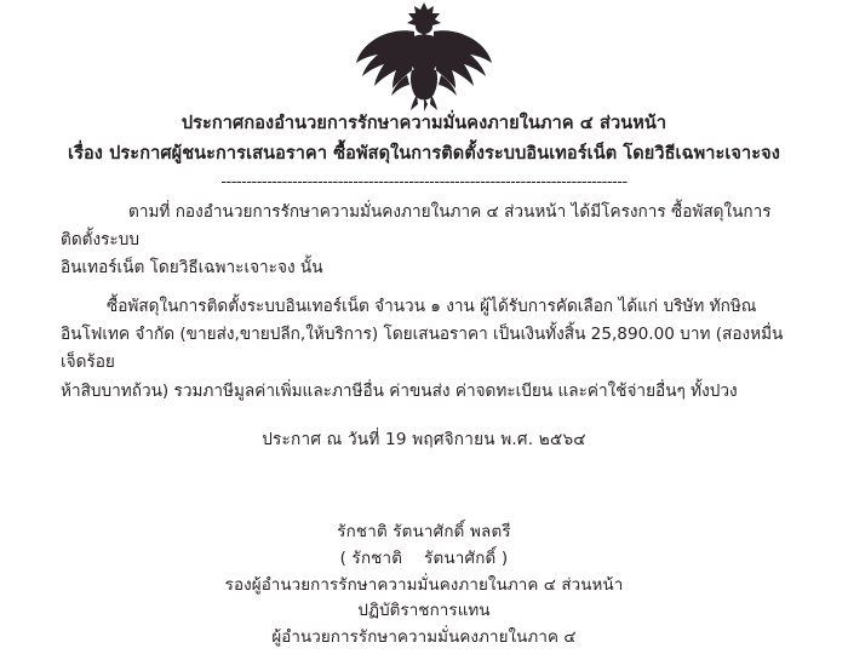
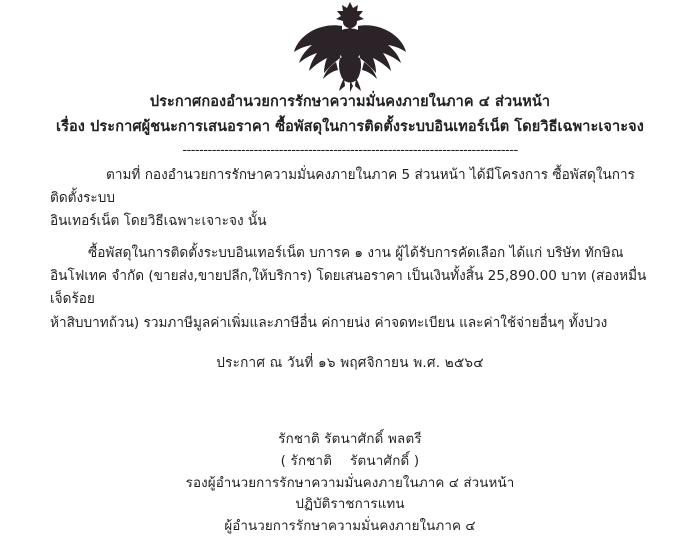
  ประกาศกองอำนวยการรักษาความมั่นคงภายในภาค ๔ ส่วนหน้า
  เรื่อง ประกาศผู้ชนะการเสนอราคา ซื้อพัสดุในการติดตั้งระบบอินเทอร์เน็ต โดยวิธีเฉพาะเจาะจง
  --------------------------------------------------------------------------------
- ตามที่ กองอำนวยการรักษาความมั่นคงภายในภาค ๔ ส่วนหน้า ได้มีโครงการ ซื้อพัสดุในการติดตั้งระบบ
+ ตามที่ กองอำนวยการรักษาความมั่นคงภายในภาค 5 ส่วนหน้า ได้มีโครงการ ซื้อพัสดุในการติดตั้งระบบ
  อินเทอร์เน็ต โดยวิธีเฉพาะเจาะจง นั้น
- ซื้อพัสดุในการติดตั้งระบบอินเทอร์เน็ต จำนวน ๑ งาน ผู้ได้รับการคัดเลือก ได้แก่ บริษัท ทักษิณ
+ ซื้อพัสดุในการติดตั้งระบบอินเทอร์เน็ต บการค ๑ งาน ผู้ได้รับการคัดเลือก ได้แก่ บริษัท ทักษิณ
  อินโฟเทค จำกัด (ขายส่ง,ขายปลีก,ให้บริการ) โดยเสนอราคา เป็นเงินทั้งสิ้น 25,890.00 บาท (สองหมื่นเจ็ดร้อย
- ห้าสิบบาทถ้วน) รวมภาษีมูลค่าเพิ่มและภาษีอื่น ค่าขนส่ง ค่าจดทะเบียน และค่าใช้จ่ายอื่นๆ ทั้งปวง
+ ห้าสิบบาทถ้วน) รวมภาษีมูลค่าเพิ่มและภาษีอื่น ค่กายน่ง ค่าจดทะเบียน และค่าใช้จ่ายอื่นๆ ทั้งปวง
- ประกาศ ณ วันที่ 19 พฤศจิกายน พ.ศ. ๒๕๖๔
+ ประกาศ ณ วันที่ ๑๖ พฤศจิกายน พ.ศ. ๒๕๖๔
  รักชาติ รัตนาศักดิ์ พลตรี
  ( รักชาติ รัตนาศักดิ์ )
  รองผู้อำนวยการรักษาความมั่นคงภายในภาค ๔ ส่วนหน้า
  ปฏิบัติราชการแทน
  ผู้อำนวยการรักษาความมั่นคงภายในภาค ๔
